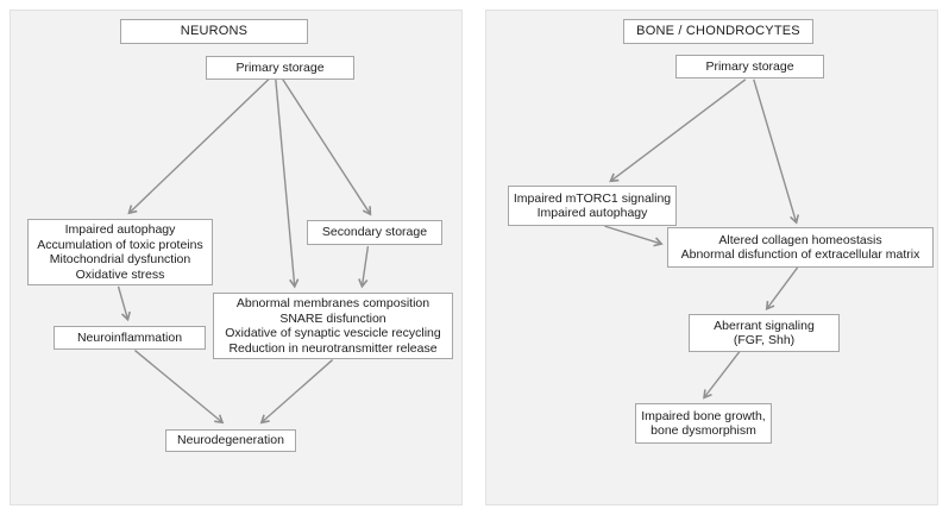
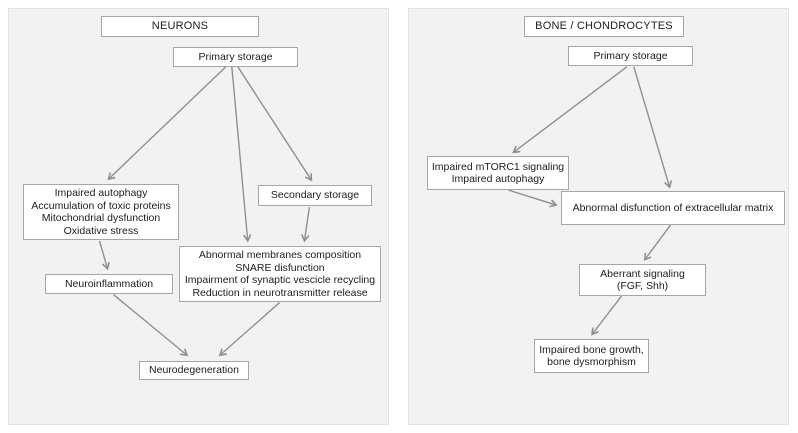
  NEURONS
  Primary storage
  Impaired autophagy
  Accumulation of toxic proteins
  Mitochondrial dysfunction
  Oxidative stress
  Secondary storage
  Abnormal membranes composition
  SNARE disfunction
- Oxidative of synaptic vescicle recycling
+ Impairment of synaptic vescicle recycling
  Reduction in neurotransmitter release
  Neuroinflammation
  Neurodegeneration
  BONE / CHONDROCYTES
  Primary storage
  Impaired mTORC1 signaling
  Impaired autophagy
- Altered collagen homeostasis
  Abnormal disfunction of extracellular matrix
  Aberrant signaling
  (FGF, Shh)
  Impaired bone growth,
  bone dysmorphism
